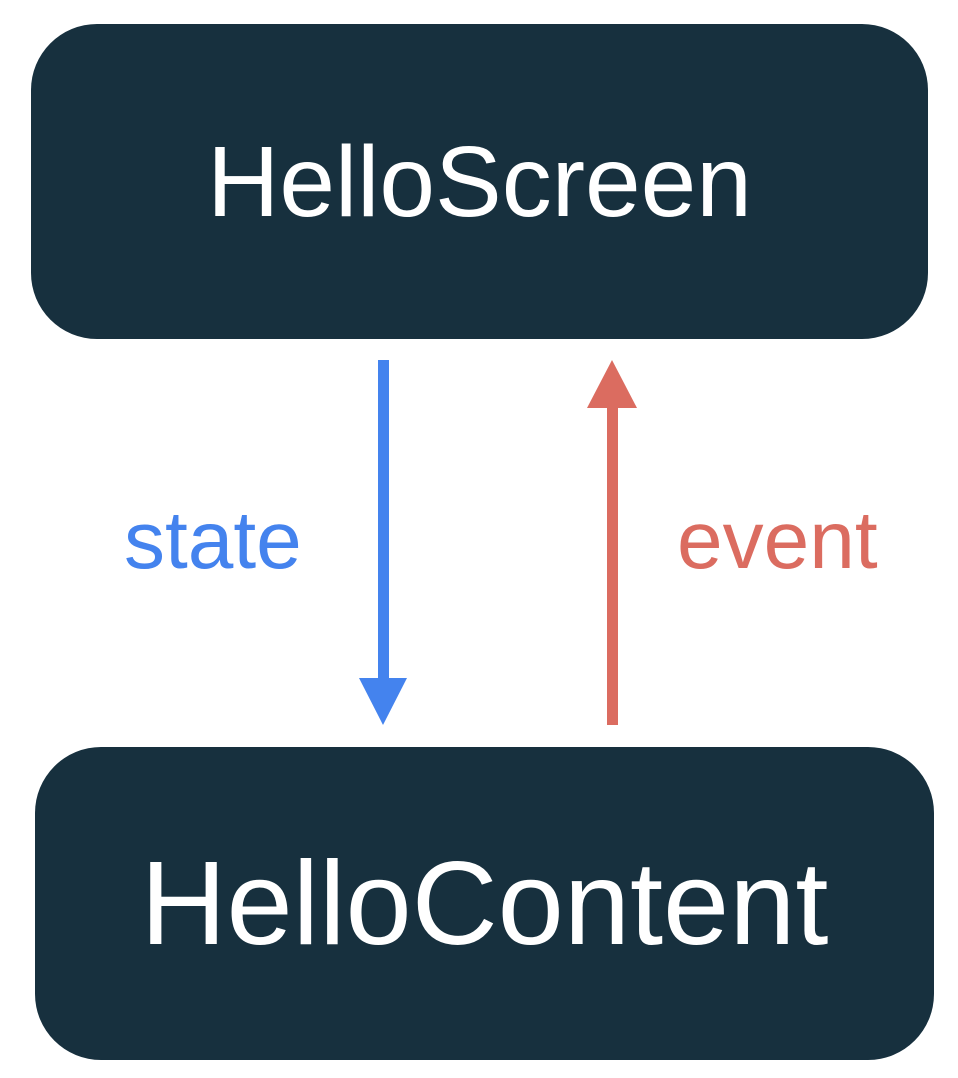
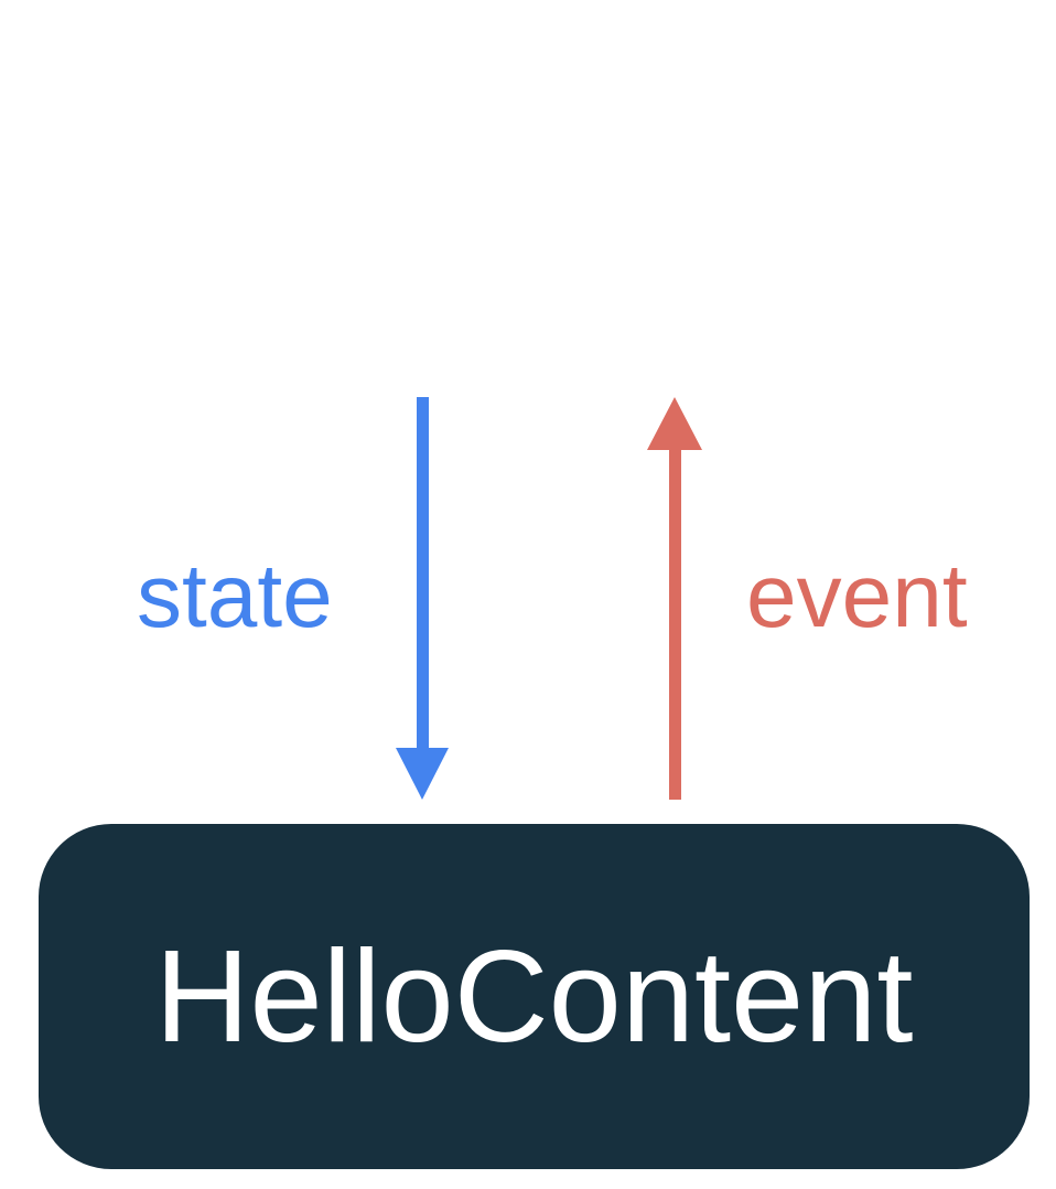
- HelloScreen
  state
  event
  HelloContent
